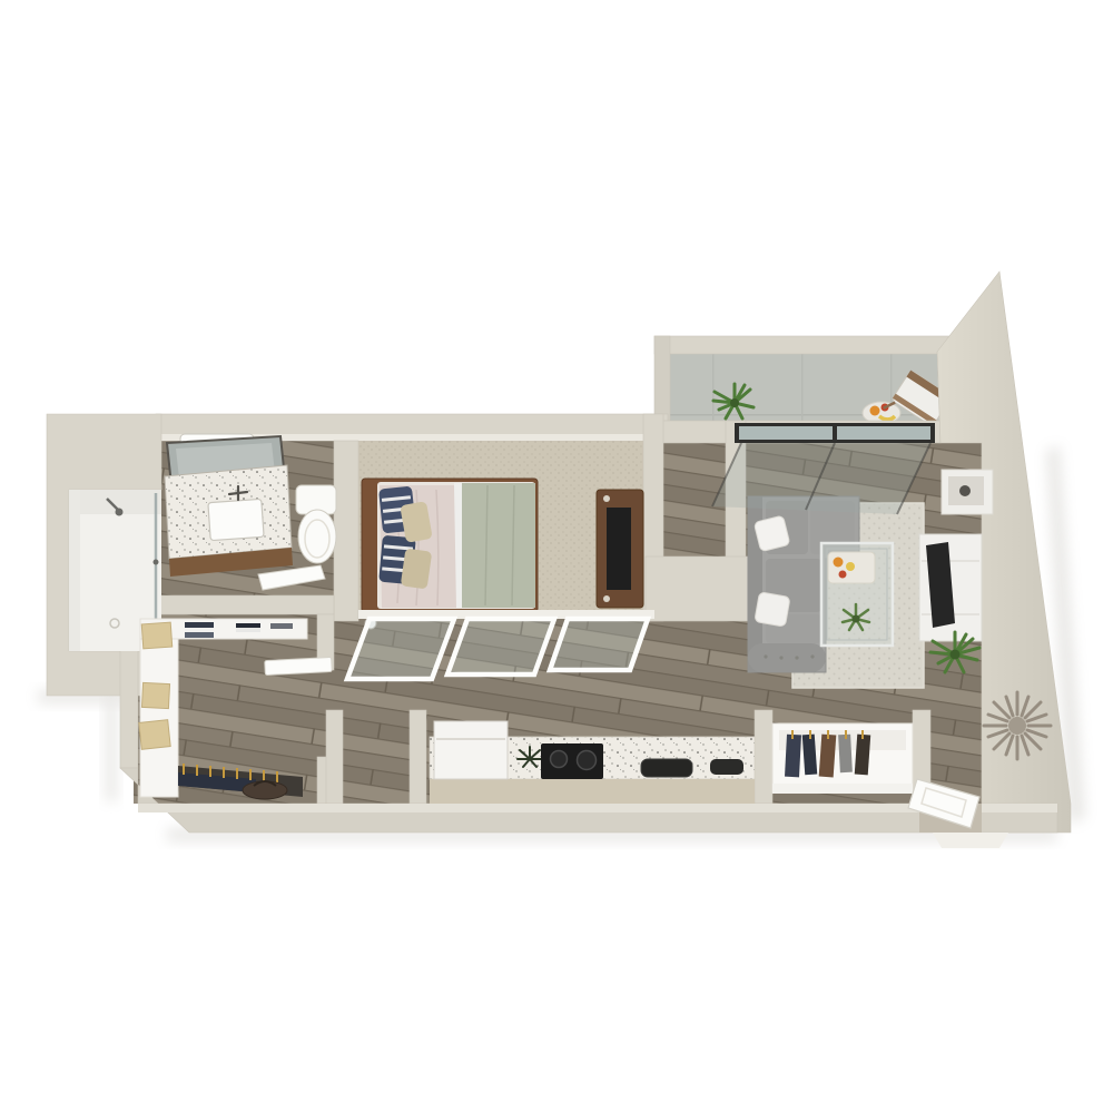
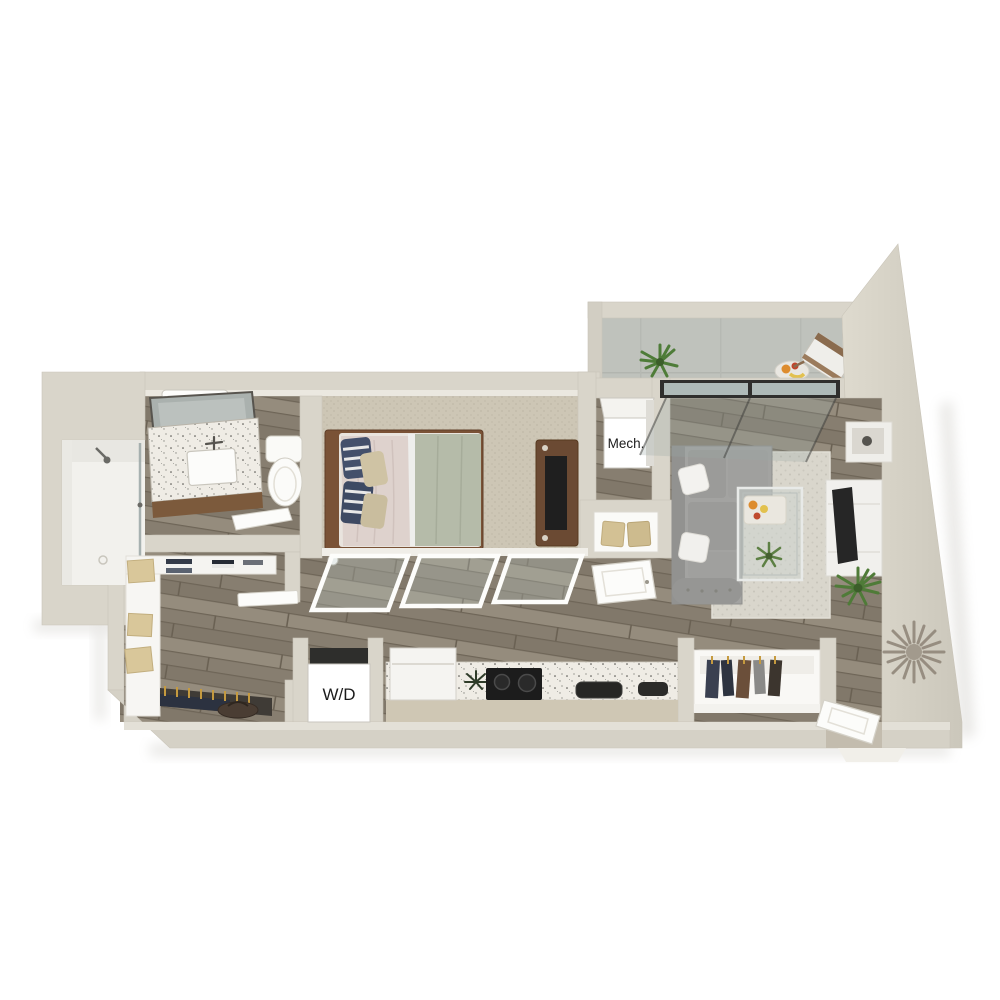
+ Mech.
+ W/D
